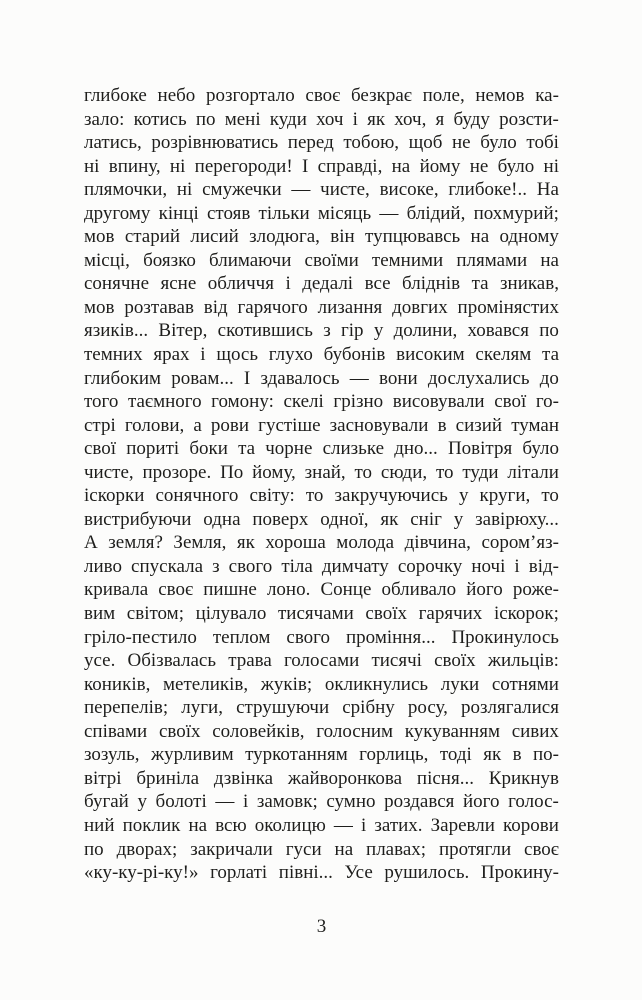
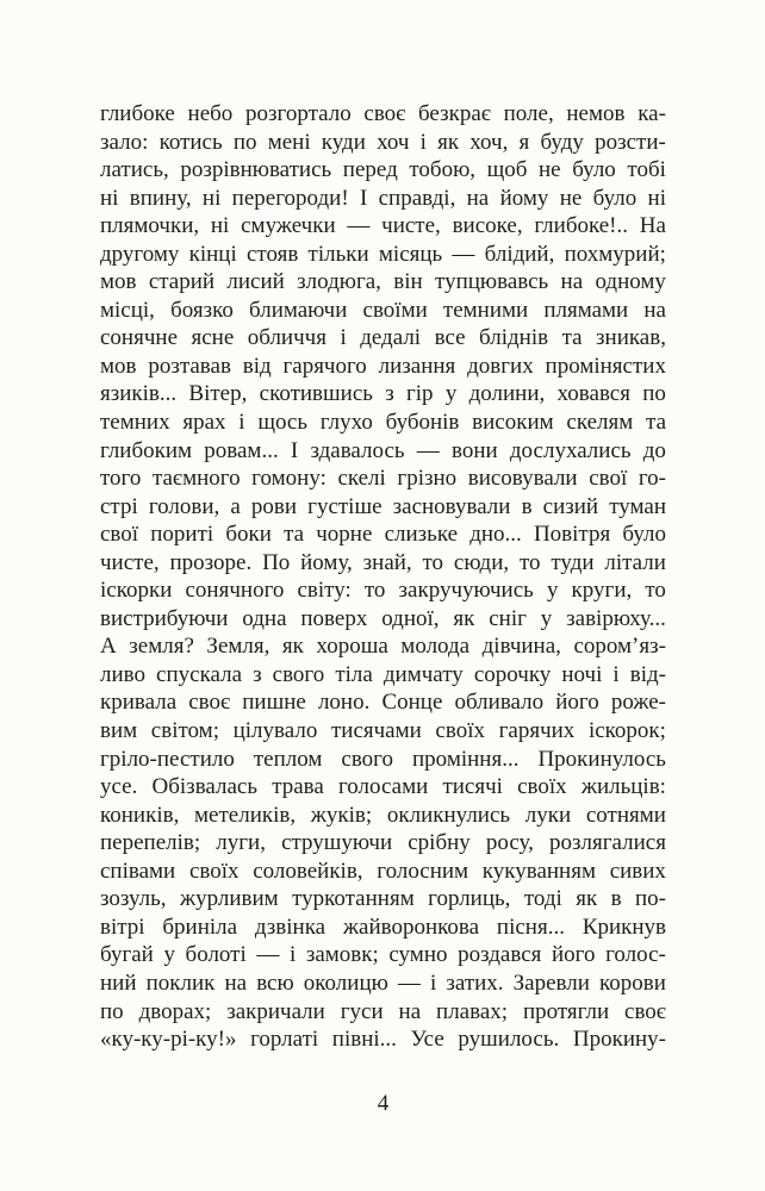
  глибоке
  небо
  розгортало
  своє
  безкрає
  поле,
  немов
  ка-
  зало:
  котись
  по
  мені
  куди
  хоч
  і
  як
  хоч,
  я
  буду
  розсти-
  латись,
  розрівнюватись
  перед
  тобою,
  щоб
  не
  було
  тобі
  ні
  впину,
  ні
  перегороди!
  І
  справді,
  на
  йому
  не
  було
  ні
  плямочки,
  ні
  смужечки
  —
  чисте,
  високе,
  глибоке!..
  На
  другому
  кінці
  стояв
  тільки
  місяць
  —
  блідий,
  похмурий;
  мов
  старий
  лисий
  злодюга,
  він
  тупцювавсь
  на
  одному
  місці,
  боязко
  блимаючи
  своїми
  темними
  плямами
  на
  сонячне
  ясне
  обличчя
  і
  дедалі
  все
  бліднів
  та
  зникав,
  мов
  розтавав
  від
  гарячого
  лизання
  довгих
  промінястих
  язиків...
  Вітер,
  скотившись
  з
  гір
  у
  долини,
  ховався
  по
  темних
  ярах
  і
  щось
  глухо
  бубонів
  високим
  скелям
  та
  глибоким
  ровам...
  І
  здавалось
  —
  вони
  дослухались
  до
  того
  таємного
  гомону:
  скелі
  грізно
  висовували
  свої
  го-
  стрі
  голови,
  а
  рови
  густіше
  засновували
  в
  сизий
  туман
  свої
  пориті
  боки
  та
  чорне
  слизьке
  дно...
  Повітря
  було
  чисте,
  прозоре.
  По
  йому,
  знай,
  то
  сюди,
  то
  туди
  літали
  іскорки
  сонячного
  світу:
  то
  закручуючись
  у
  круги,
  то
  вистрибуючи
  одна
  поверх
  одної,
  як
  сніг
  у
  завірюху...
  А
  земля?
  Земля,
  як
  хороша
  молода
  дівчина,
  сором’яз-
  ливо
  спускала
  з
  свого
  тіла
  димчату
  сорочку
  ночі
  і
  від-
  кривала
  своє
  пишне
  лоно.
  Сонце
  обливало
  його
  роже-
  вим
  світом;
  цілувало
  тисячами
  своїх
  гарячих
  іскорок;
  гріло-пестило
  теплом
  свого
  проміння...
  Прокинулось
  усе.
  Обізвалась
  трава
  голосами
  тисячі
  своїх
  жильців:
  коників,
  метеликів,
  жуків;
  окликнулись
  луки
  сотнями
  перепелів;
  луги,
  струшуючи
  срібну
  росу,
  розлягалися
  співами
  своїх
  соловейків,
  голосним
  кукуванням
  сивих
  зозуль,
  журливим
  туркотанням
  горлиць,
  тоді
  як
  в
  по-
  вітрі
  бриніла
  дзвінка
  жайворонкова
  пісня...
  Крикнув
  бугай
  у
  болоті
  —
  і
  замовк;
  сумно
  роздався
  його
  голос-
  ний
  поклик
  на
  всю
  околицю
  —
  і
  затих.
  Заревли
  корови
  по
  дворах;
  закричали
  гуси
  на
  плавах;
  протягли
  своє
  «ку-ку-рі-ку!»
  горлаті
  півні...
  Усе
  рушилось.
  Прокину-
- 3
+ 4
